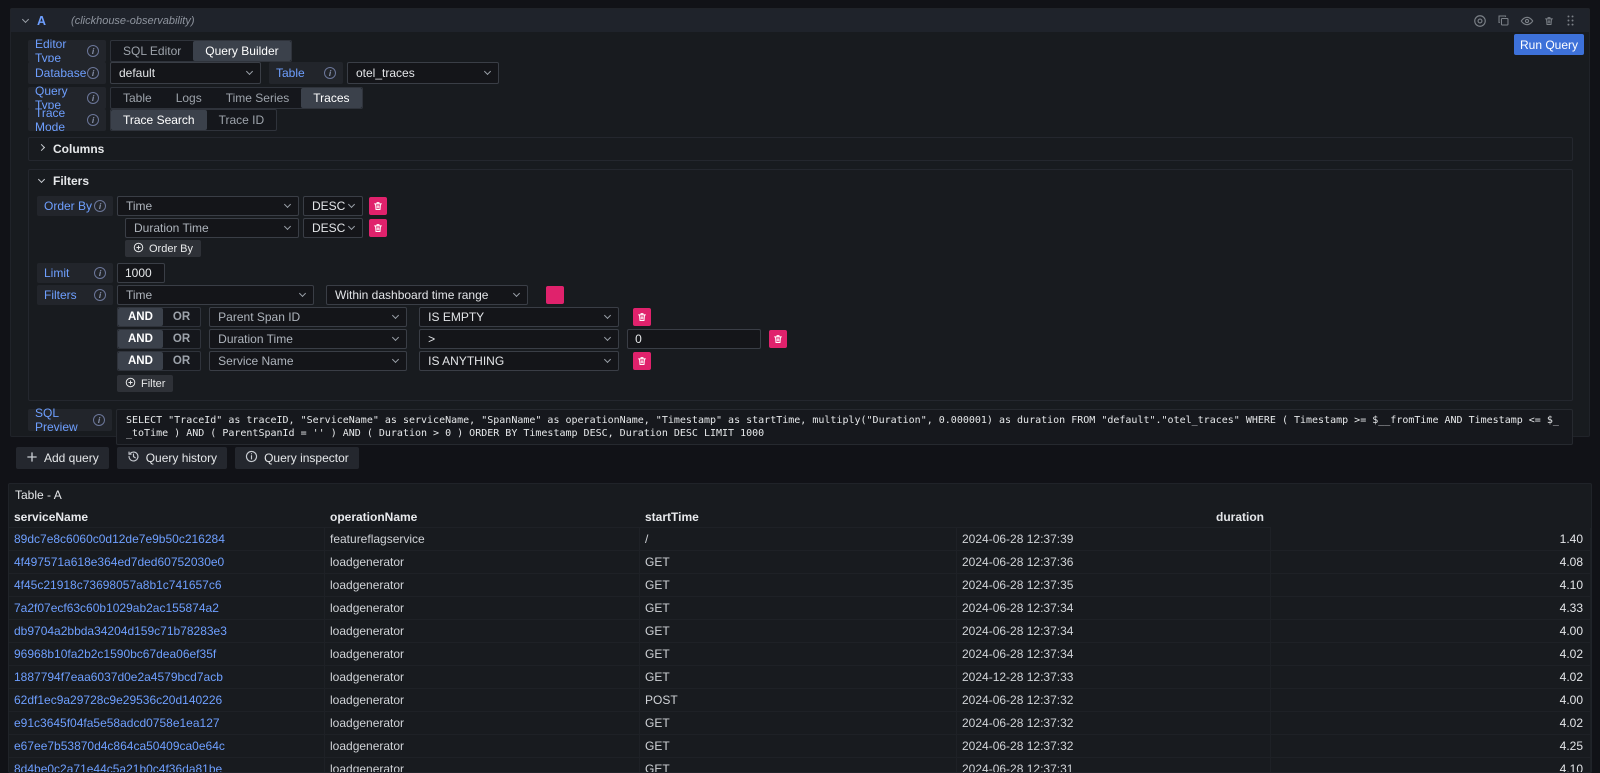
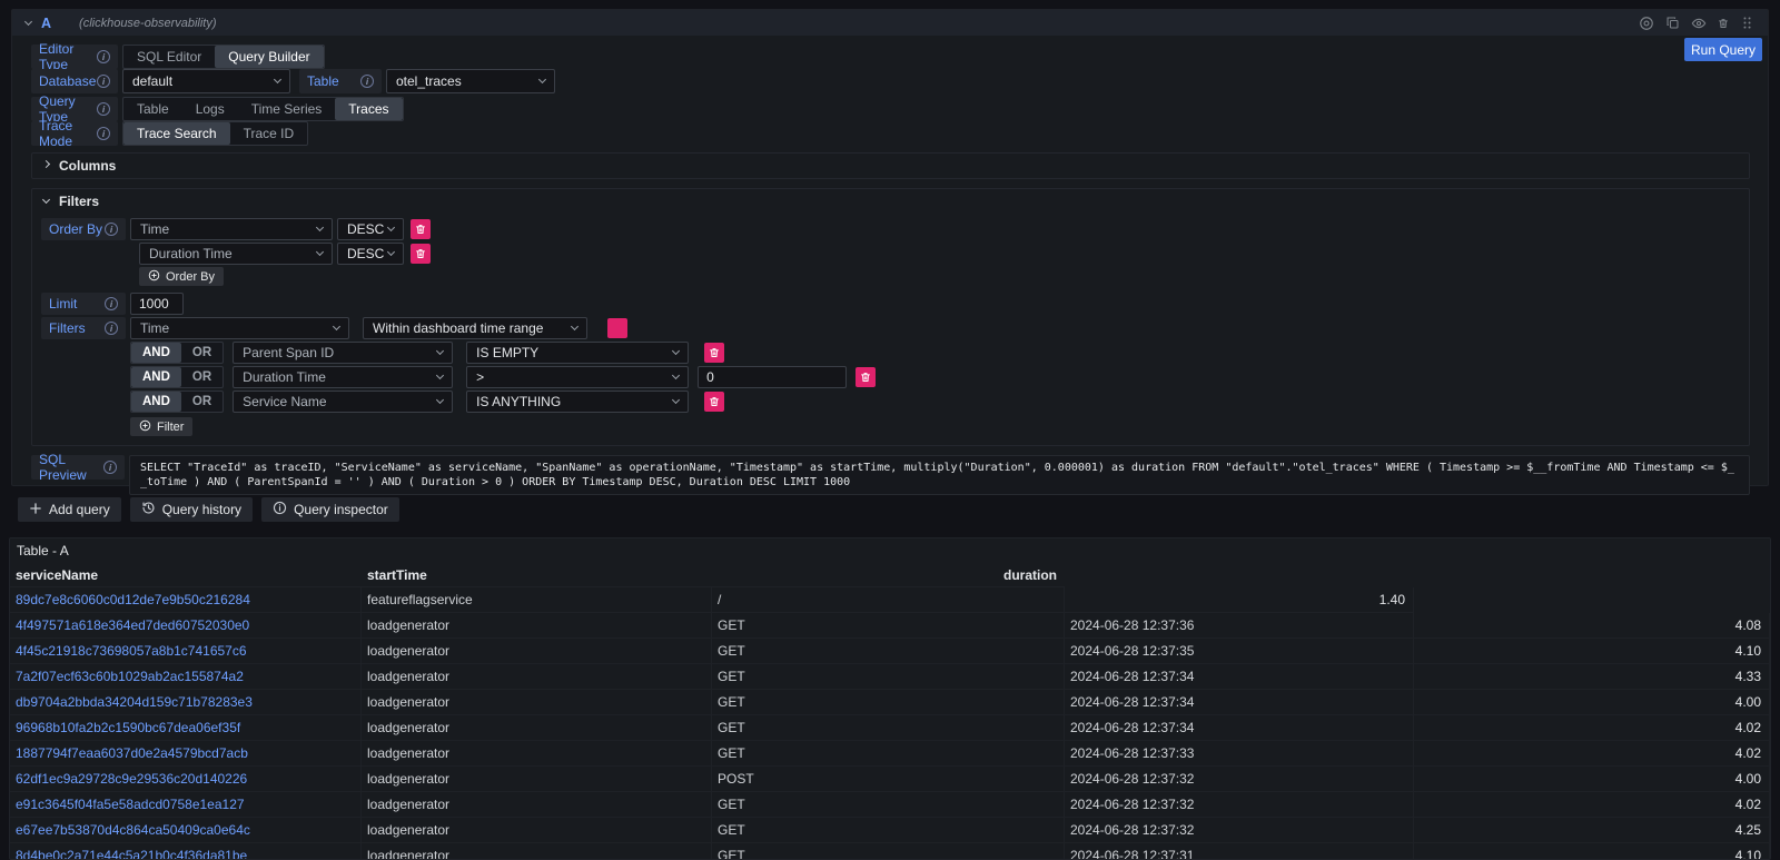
  A
  (clickhouse-observability)
  Run Query
  Editor Type
  i
  SQL Editor
  Query Builder
  Database
  i
  default
  Table
  i
  otel_traces
  Query Type
  i
  Table
  Logs
  Time Series
  Traces
  Trace Mode
  i
  Trace Search
  Trace ID
  Columns
  Filters
  Order By
  i
  Time
  DESC
  Duration Time
  DESC
  Order By
  Limit
  i
  1000
  Filters
  i
  Time
  Within dashboard time range
  AND
  OR
  Parent Span ID
  IS EMPTY
  AND
  OR
  Duration Time
  >
  0
  AND
  OR
  Service Name
  IS ANYTHING
  Filter
  SQL Preview
  i
  SELECT "TraceId" as traceID, "ServiceName" as serviceName, "SpanName" as operationName, "Timestamp" as startTime, multiply("Duration", 0.000001) as duration FROM "default"."otel_traces" WHERE ( Timestamp >= $__fromTime AND Timestamp <= $__toTime ) AND ( ParentSpanId = '' ) AND ( Duration > 0 ) ORDER BY Timestamp DESC, Duration DESC LIMIT 1000
  Add query
  Query history
  Query inspector
  Table - A
  serviceName
- operationName
  startTime
  duration
  89dc7e8c6060c0d12de7e9b50c216284
  featureflagservice
  /
- 2024-06-28 12:37:39
  1.40
  4f497571a618e364ed7ded60752030e0
  loadgenerator
  GET
  2024-06-28 12:37:36
  4.08
  4f45c21918c73698057a8b1c741657c6
  loadgenerator
  GET
  2024-06-28 12:37:35
  4.10
  7a2f07ecf63c60b1029ab2ac155874a2
  loadgenerator
  GET
  2024-06-28 12:37:34
  4.33
  db9704a2bbda34204d159c71b78283e3
  loadgenerator
  GET
  2024-06-28 12:37:34
  4.00
  96968b10fa2b2c1590bc67dea06ef35f
  loadgenerator
  GET
  2024-06-28 12:37:34
  4.02
  1887794f7eaa6037d0e2a4579bcd7acb
  loadgenerator
  GET
- 2024-12-28 12:37:33
+ 2024-06-28 12:37:33
  4.02
  62df1ec9a29728c9e29536c20d140226
  loadgenerator
  POST
  2024-06-28 12:37:32
  4.00
  e91c3645f04fa5e58adcd0758e1ea127
  loadgenerator
  GET
  2024-06-28 12:37:32
  4.02
  e67ee7b53870d4c864ca50409ca0e64c
  loadgenerator
  GET
  2024-06-28 12:37:32
  4.25
  8d4be0c2a71e44c5a21b0c4f36da81be
  loadgenerator
  GET
  2024-06-28 12:37:31
  4.10
